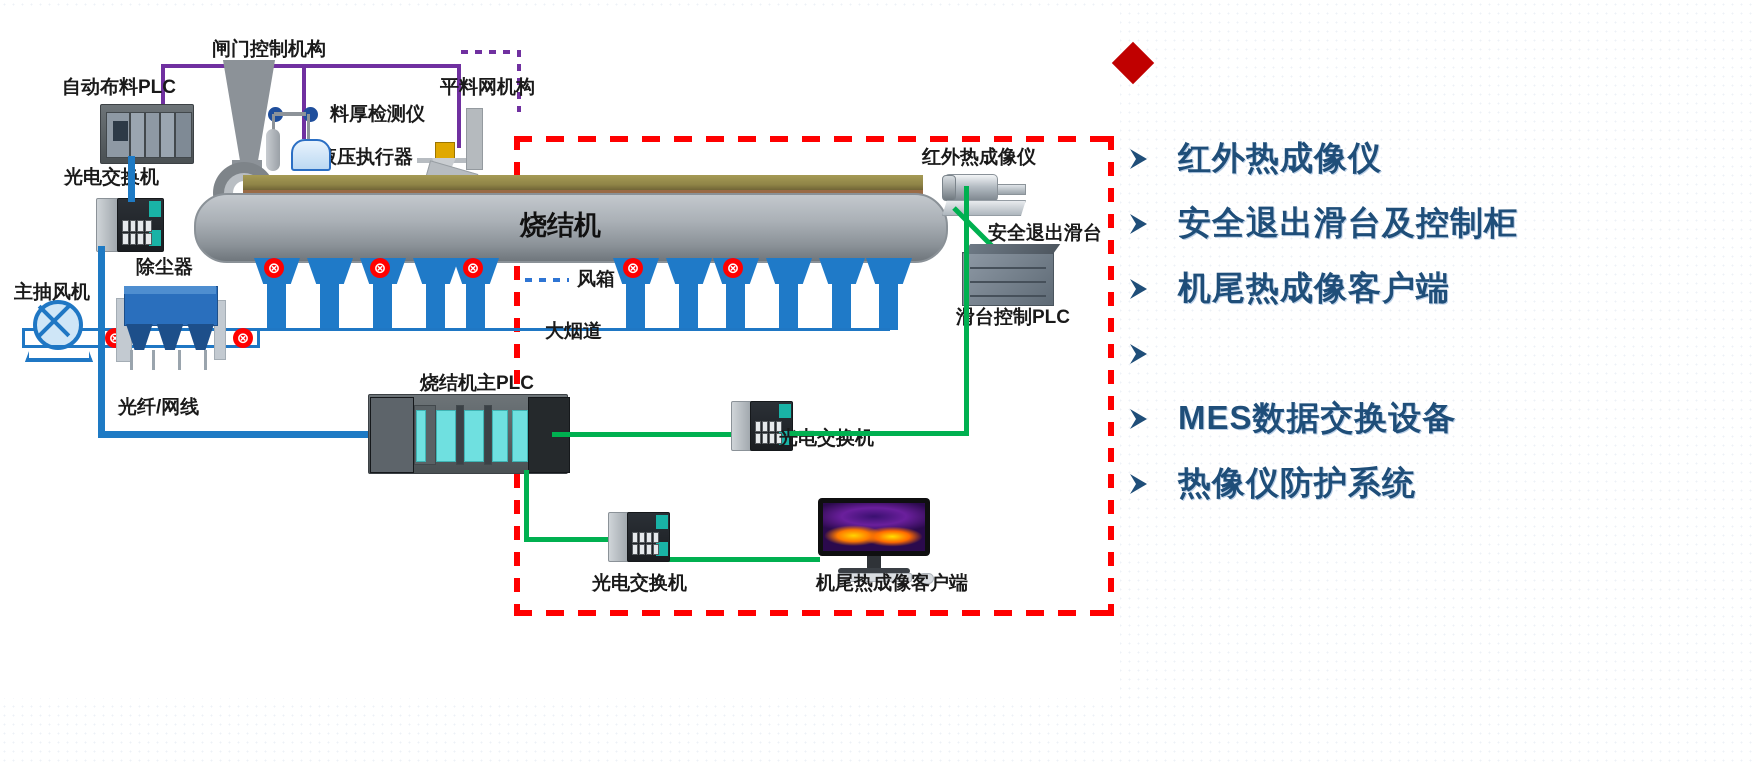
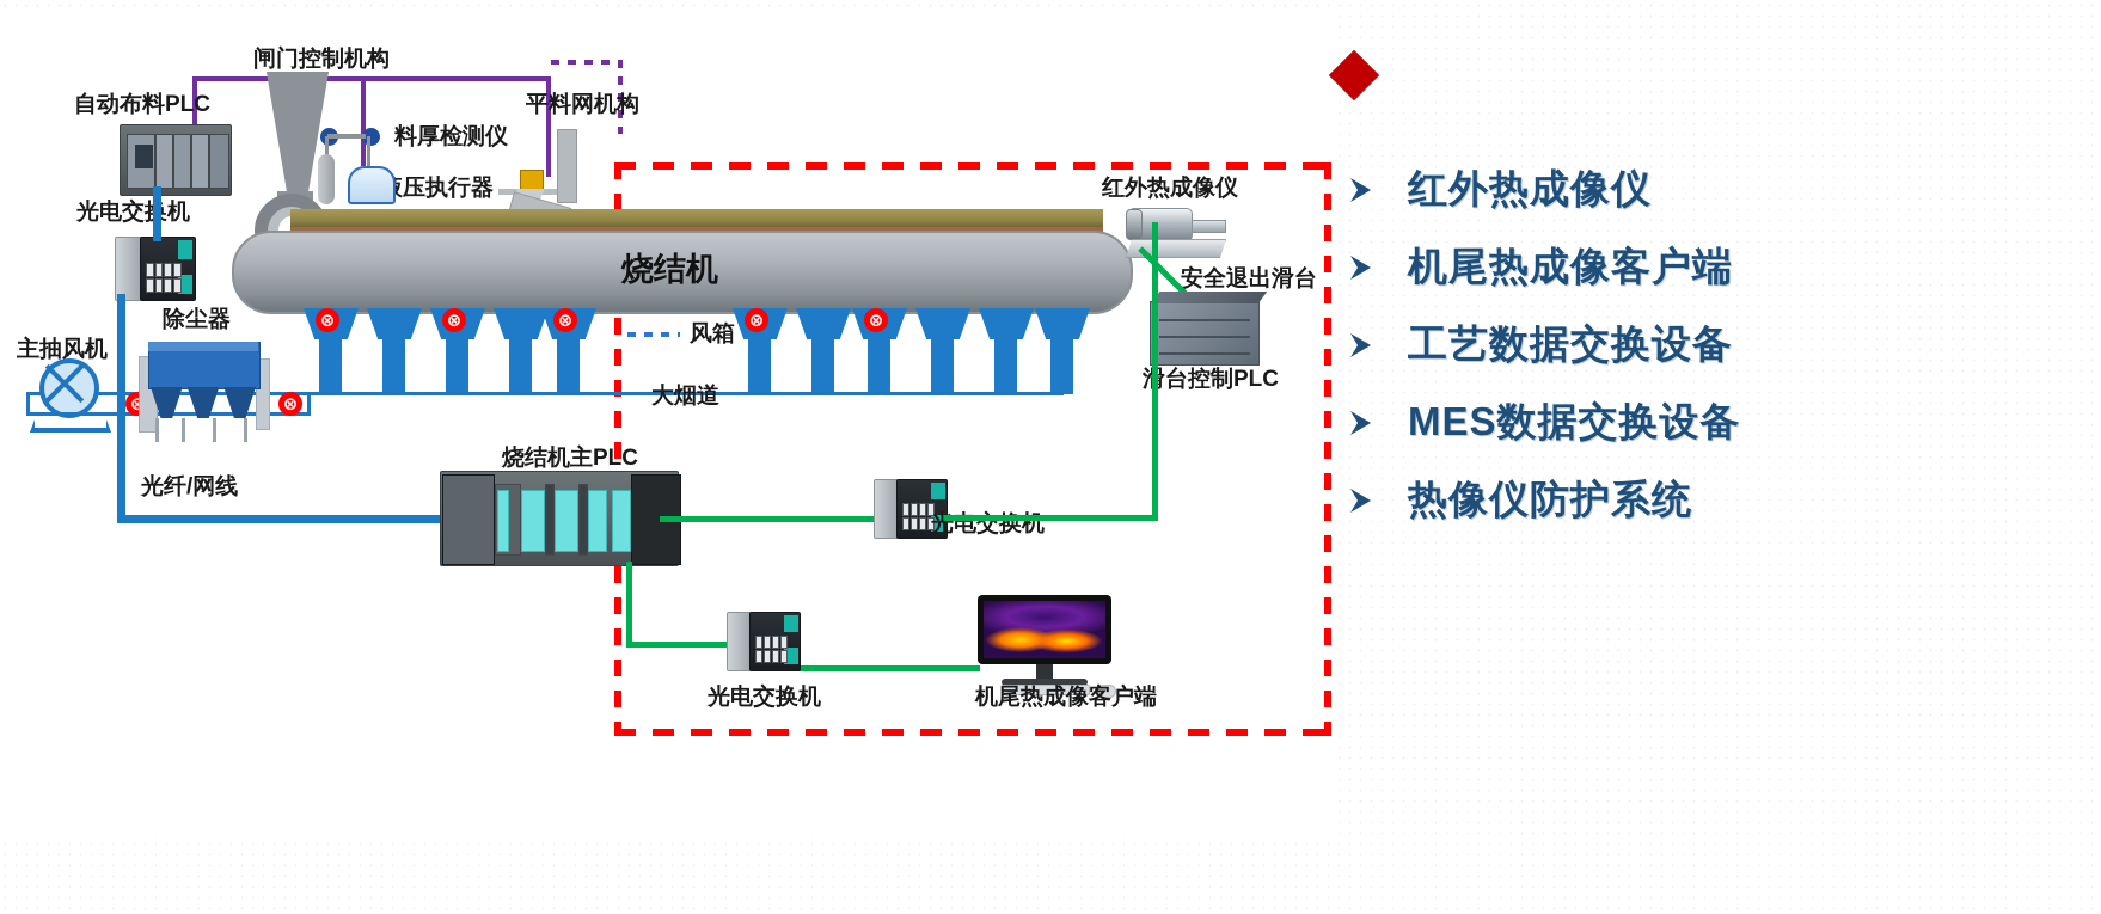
  闸门控制机构
  自动布料PLC
  平料网机构
  料厚检测仪
  压执行器
  烧结机
  ⊗
  ⊗
  ⊗
  ⊗
  ⊗
  风箱
  大烟道
  主抽风机
  ⊗
  ⊗
  除尘器
  光电交机
  光纤/网线
  烧结机主PLC
  光电交换机
  光电交换机
  机尾热成像客户端
  红外热成像仪
  安全退出滑台
  台控制PLC
  红外热成像仪
- 安全退出滑台及控制柜
  机尾热成像客户端
+ 工艺数据交换设备
  MES数据交换设备
  热像仪防护系统
